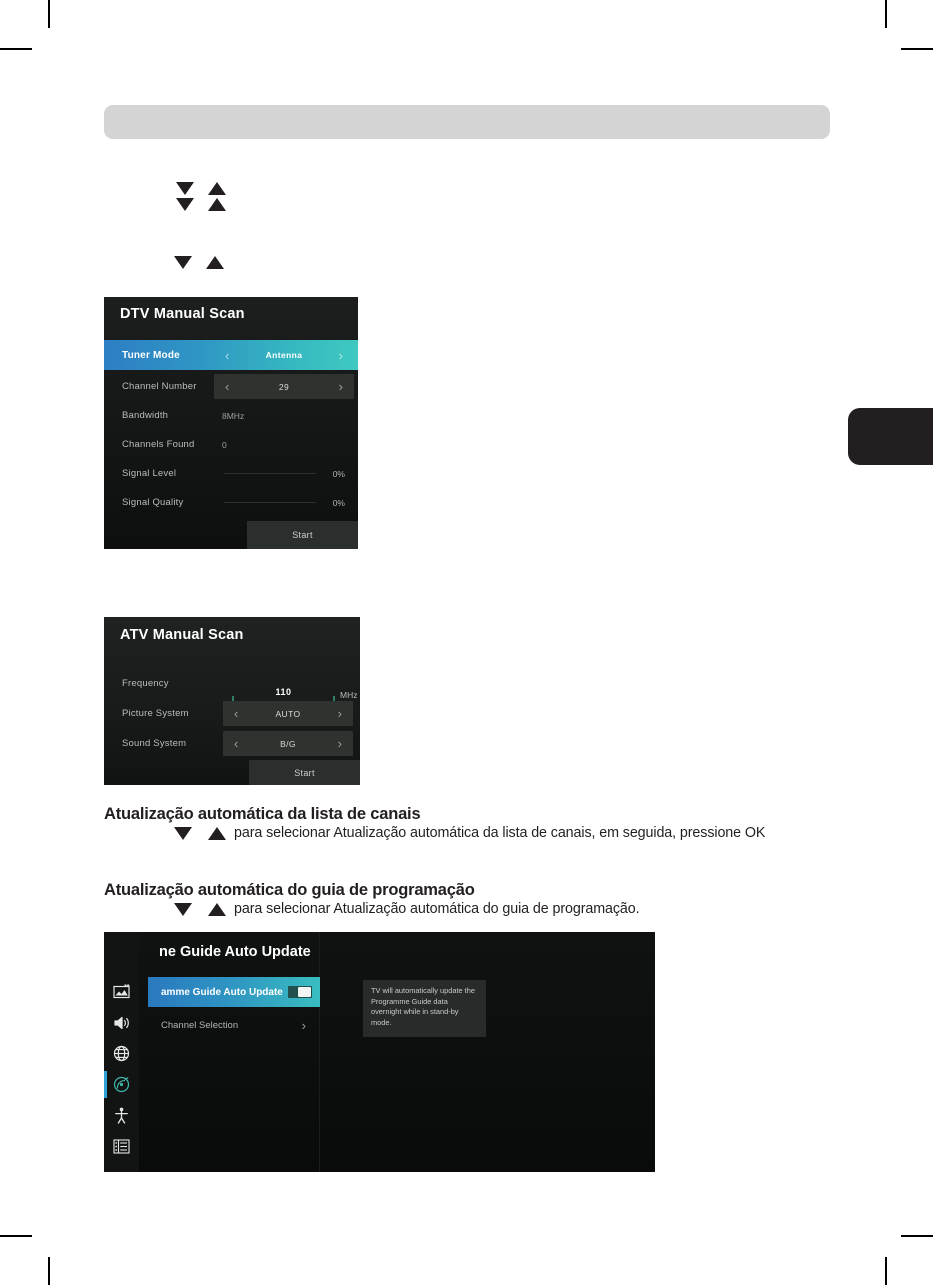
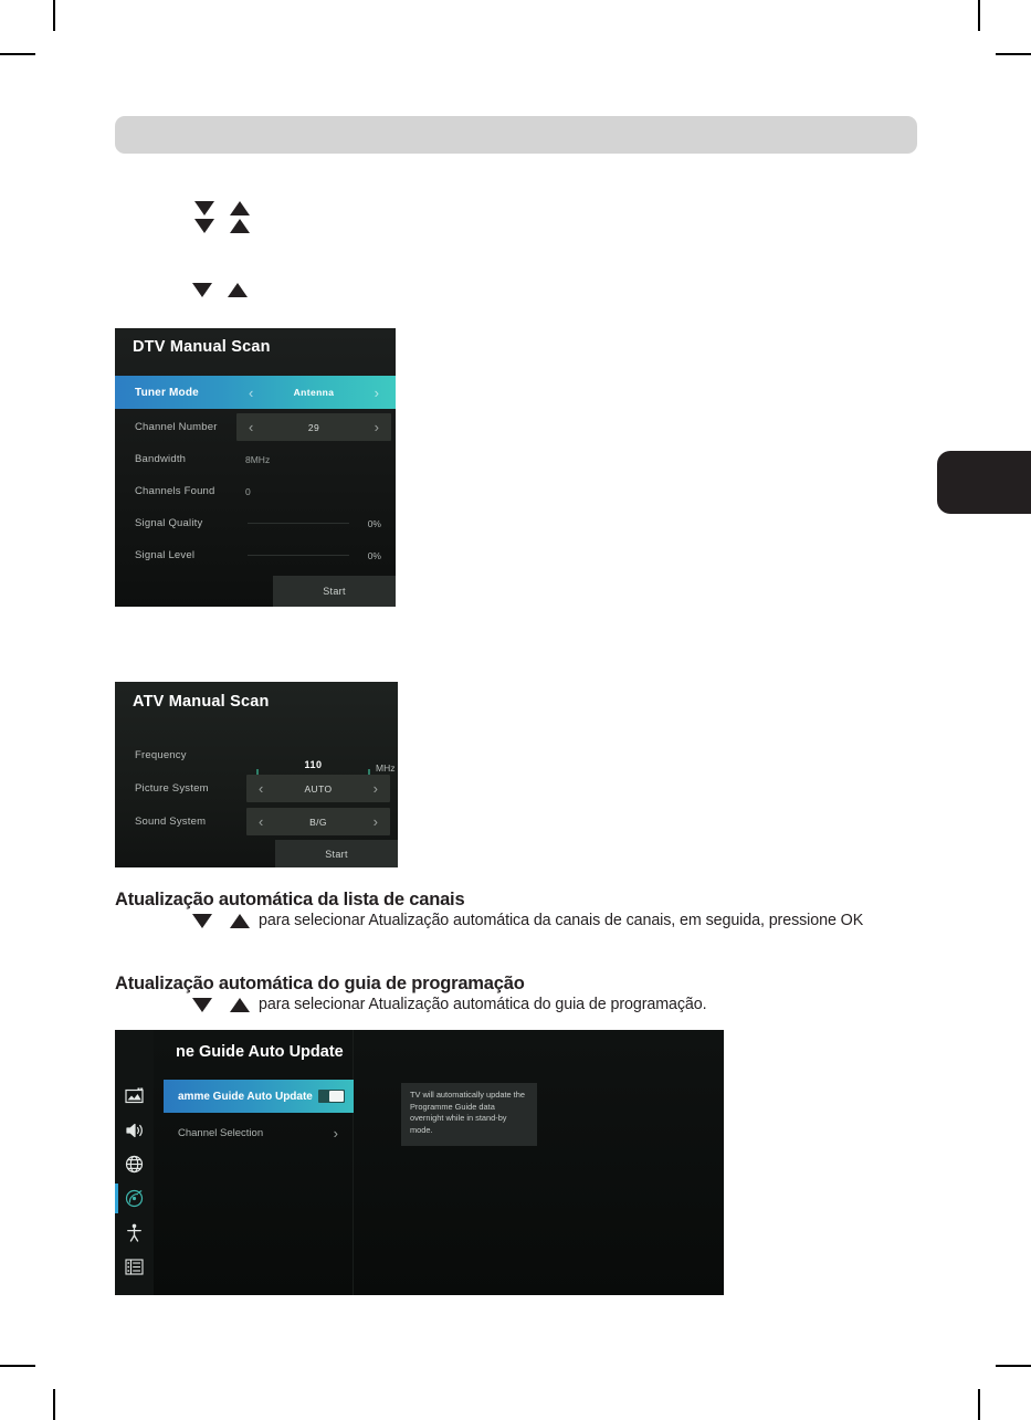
  DTV Manual Scan
  Tuner Mode
  ‹
  Antenna
  ›
  Channel Number
  ‹
  29
  ›
  Bandwidth
  8MHz
  Channels Found
  0
- Signal Level
+ Signal Quality
  0%
- Signal Quality
+ Signal Level
  0%
  Start
  ATV Manual Scan
  Frequency
  110
  MHz
  Picture System
  ‹
  AUTO
  ›
  Sound System
  ‹
  B/G
  ›
  Start
  Atualização automática da lista de canais
- para selecionar Atualização automática da lista de canais, em seguida, pressione OK
+ para selecionar Atualização automática da canais de canais, em seguida, pressione OK
  Atualização automática do guia de programação
  para selecionar Atualização automática do guia de programação.
  ne Guide Auto Update
  amme Guide Auto Update
  Channel Selection
  ›
  TV will automatically update the Programme Guide data overnight while in stand-by mode.
